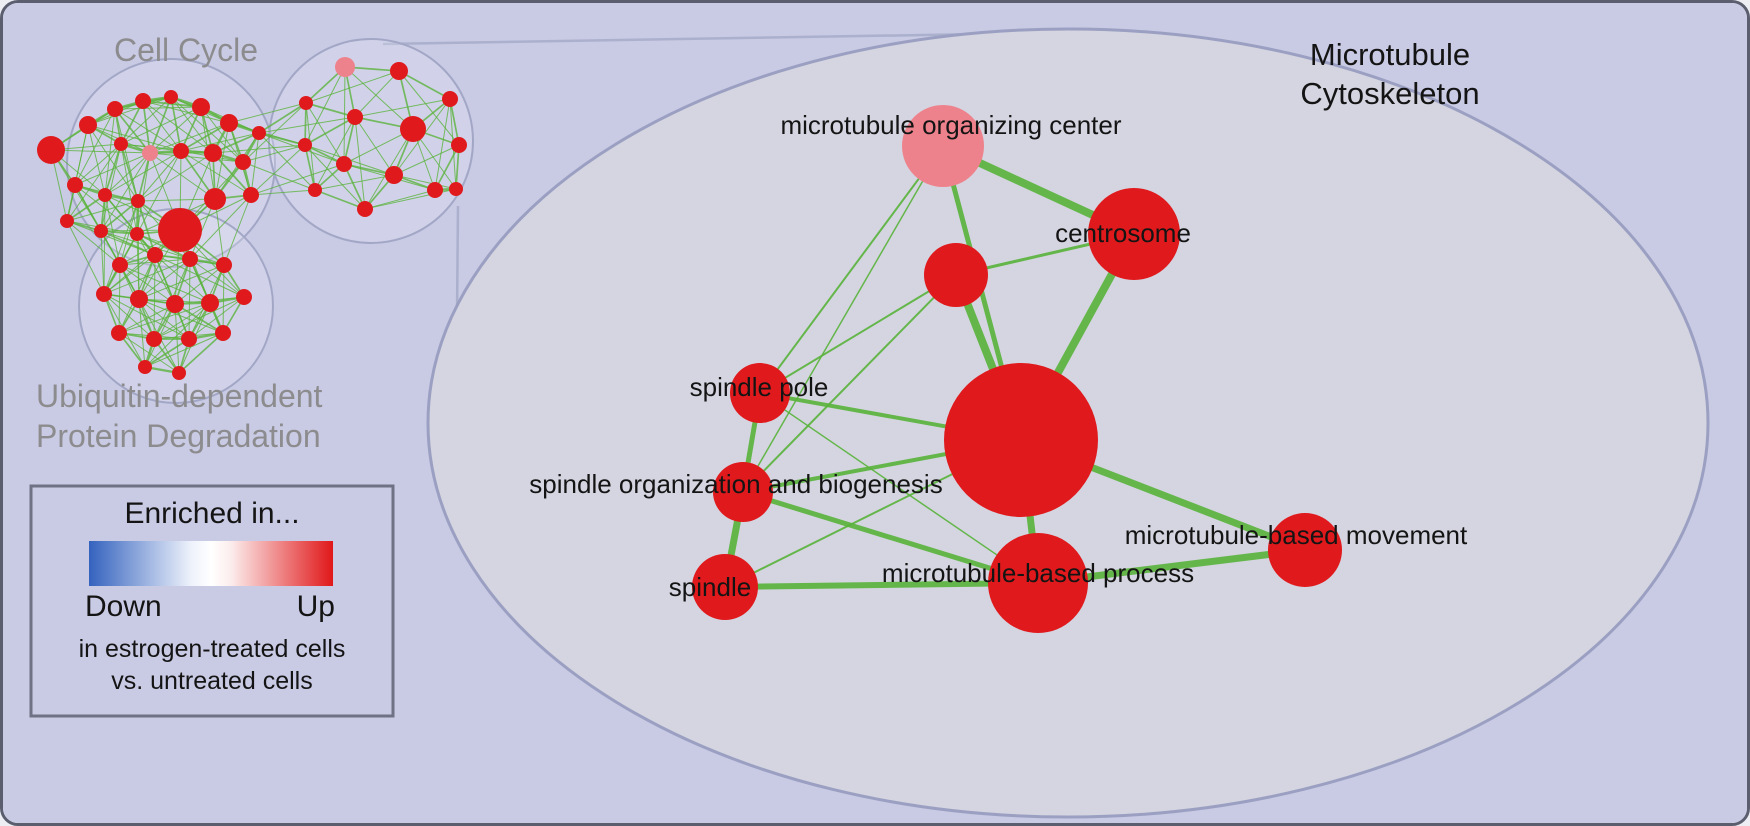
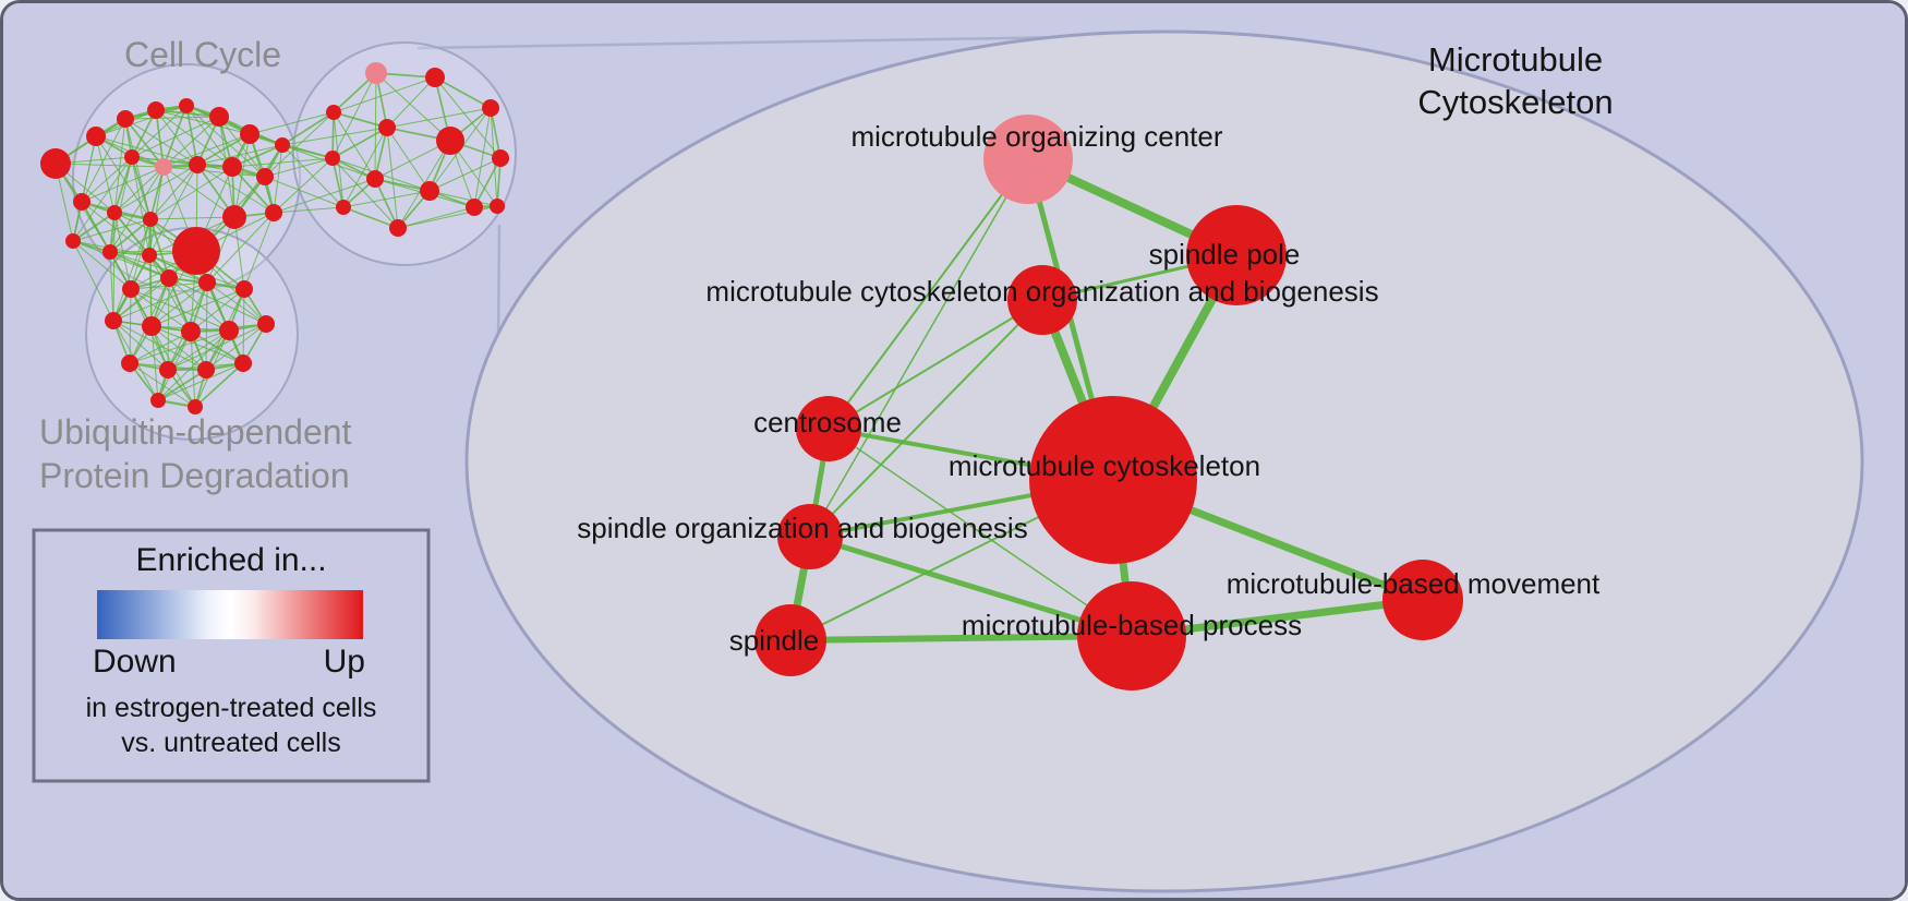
  microtubule organizing center
- centrosome
+ spindle pole
+ microtubule cytoskeleton organization and biogenesis
- spindle pole
+ centrosome
+ microtubule cytoskeleton
  spindle organization and biogenesis
  spindle
  microtubule-based process
  microtubule-based movement
  Cell Cycle
  Ubiquitin-dependent
  Protein Degradation
  Microtubule
  Cytoskeleton
  Enriched in...
  Down
  Up
  in estrogen-treated cells
  vs. untreated cells
